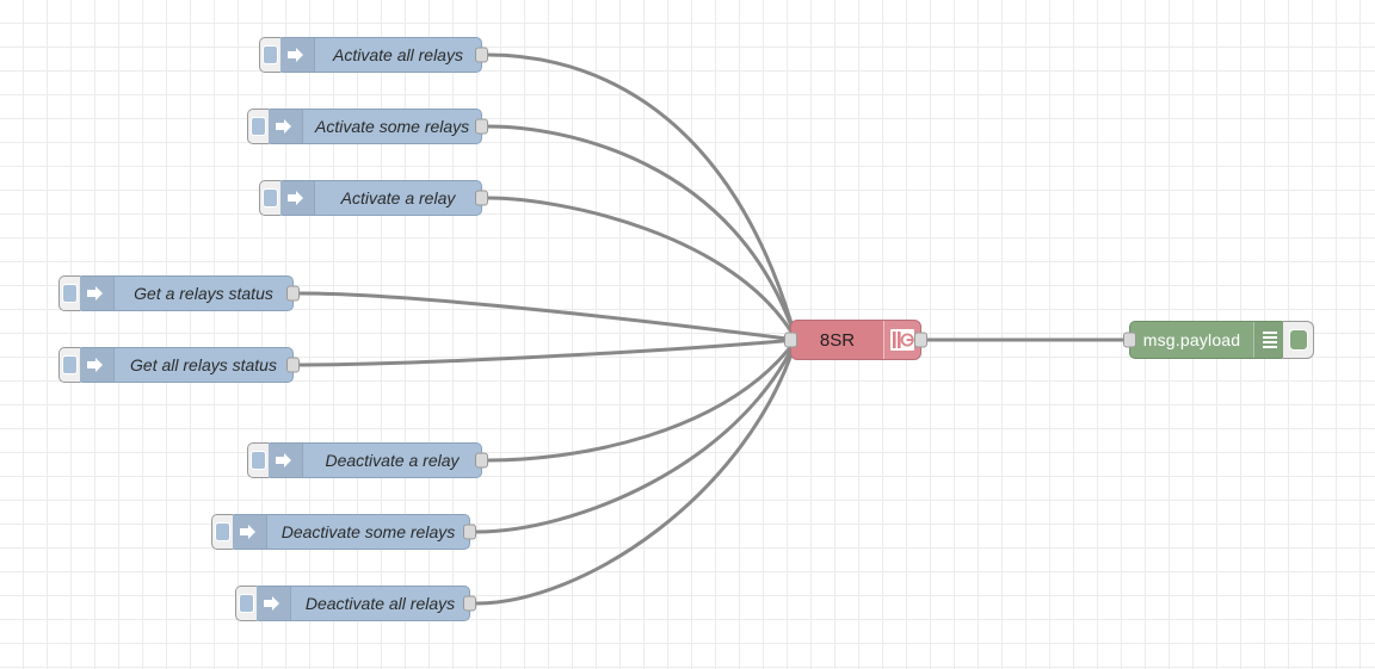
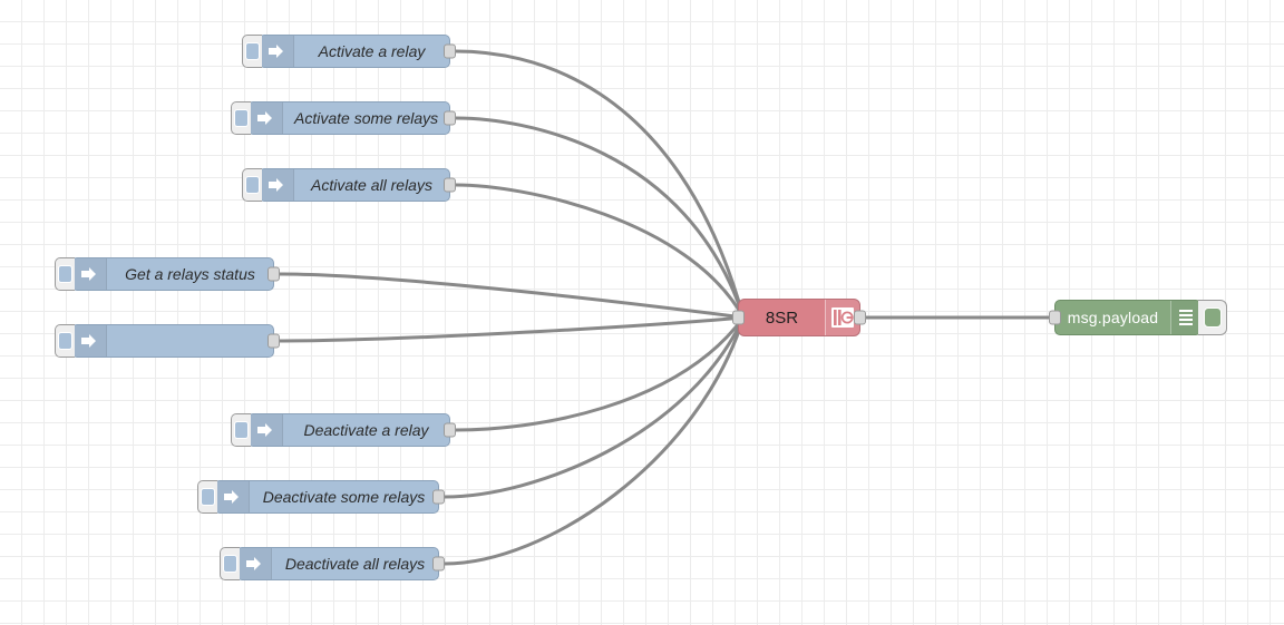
- Activate all relays
+ Activate a relay
  Activate some relays
- Activate a relay
+ Activate all relays
  Get a relays status
- Get all relays status
  Deactivate a relay
  Deactivate some relays
  Deactivate all relays
  8SR
  msg.payload
